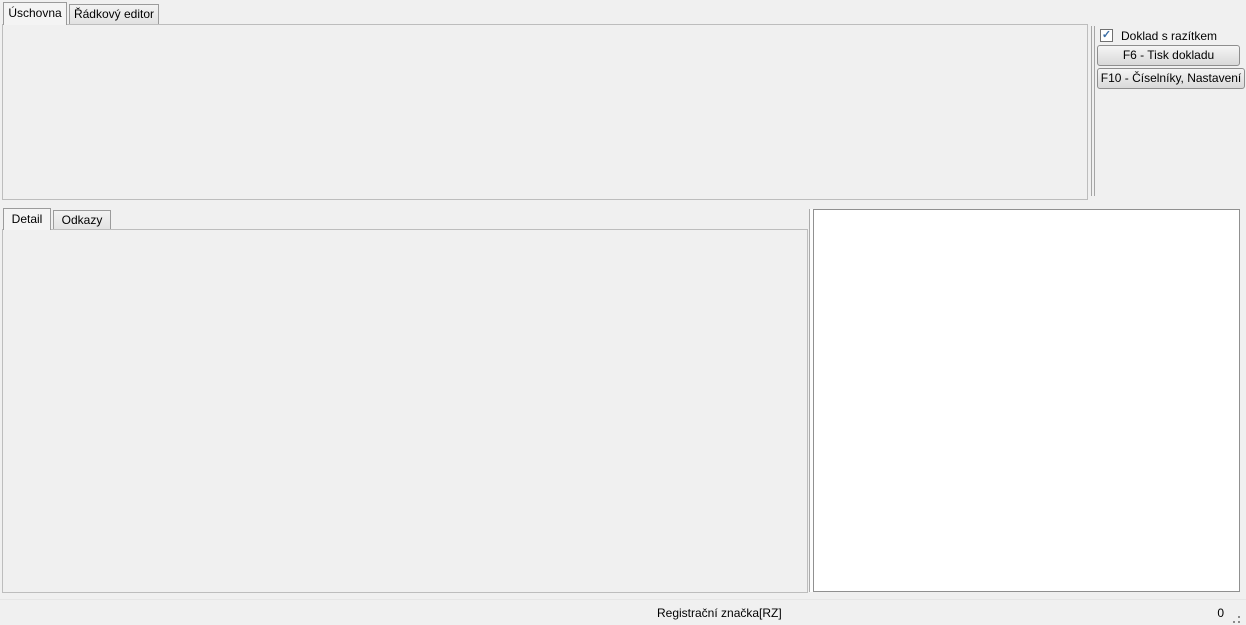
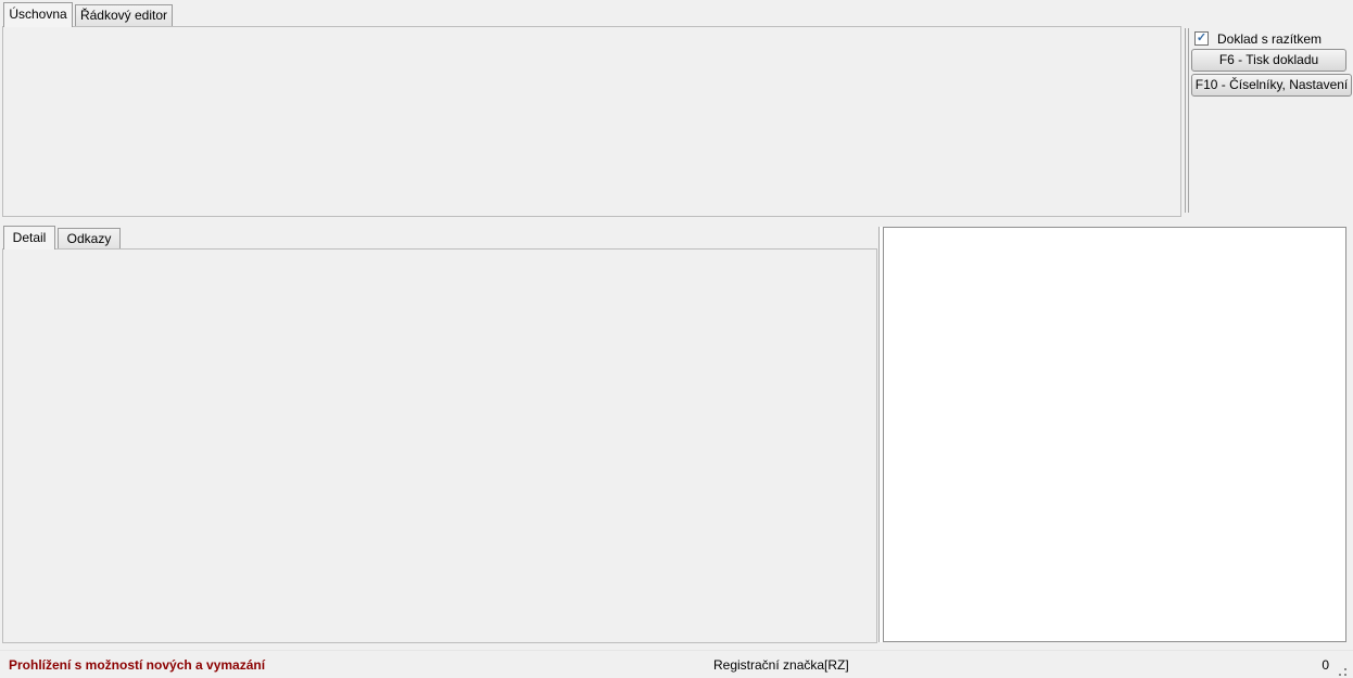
  Úschovna
  Řádkový editor
  ✓
  Doklad s razítkem
  F6 - Tisk dokladu
  F10 - Číselníky, Nastavení
  Detail
  Odkazy
+ Prohlížení s možností nových a vymazání
  Registrační značka[RZ]
  0
